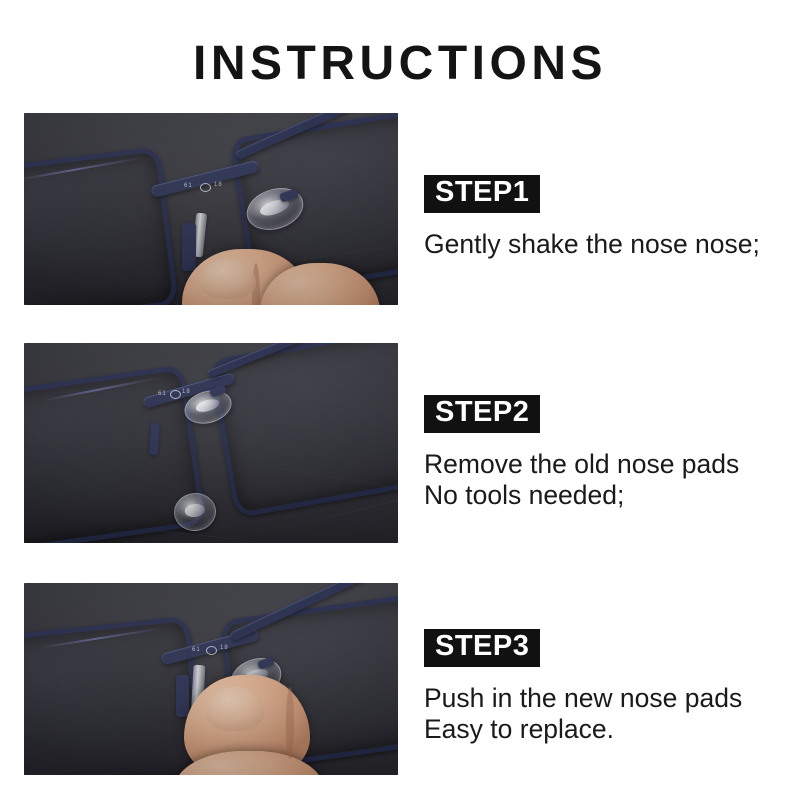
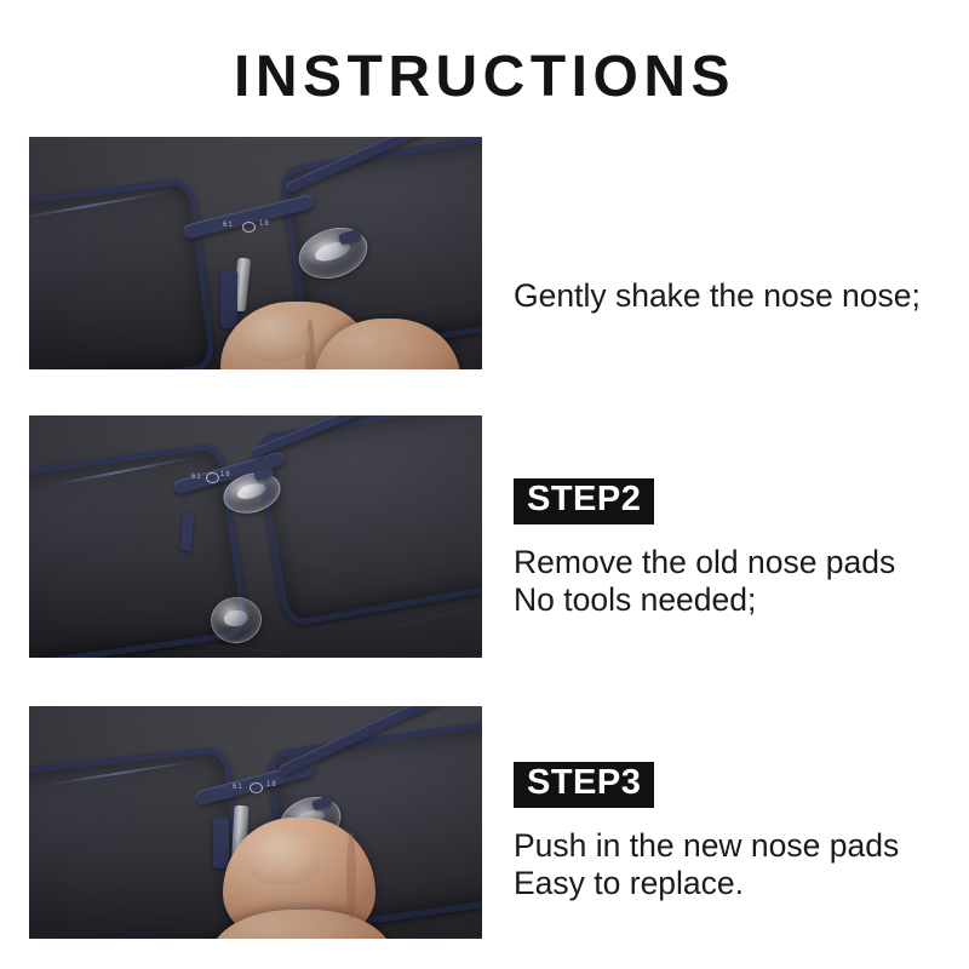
  INSTRUCTIONS
- STEP1
  Gently shake the nose nose;
  STEP2
  Remove the old nose pads
  No tools needed;
  STEP3
  Push in the new nose pads
  Easy to replace.
